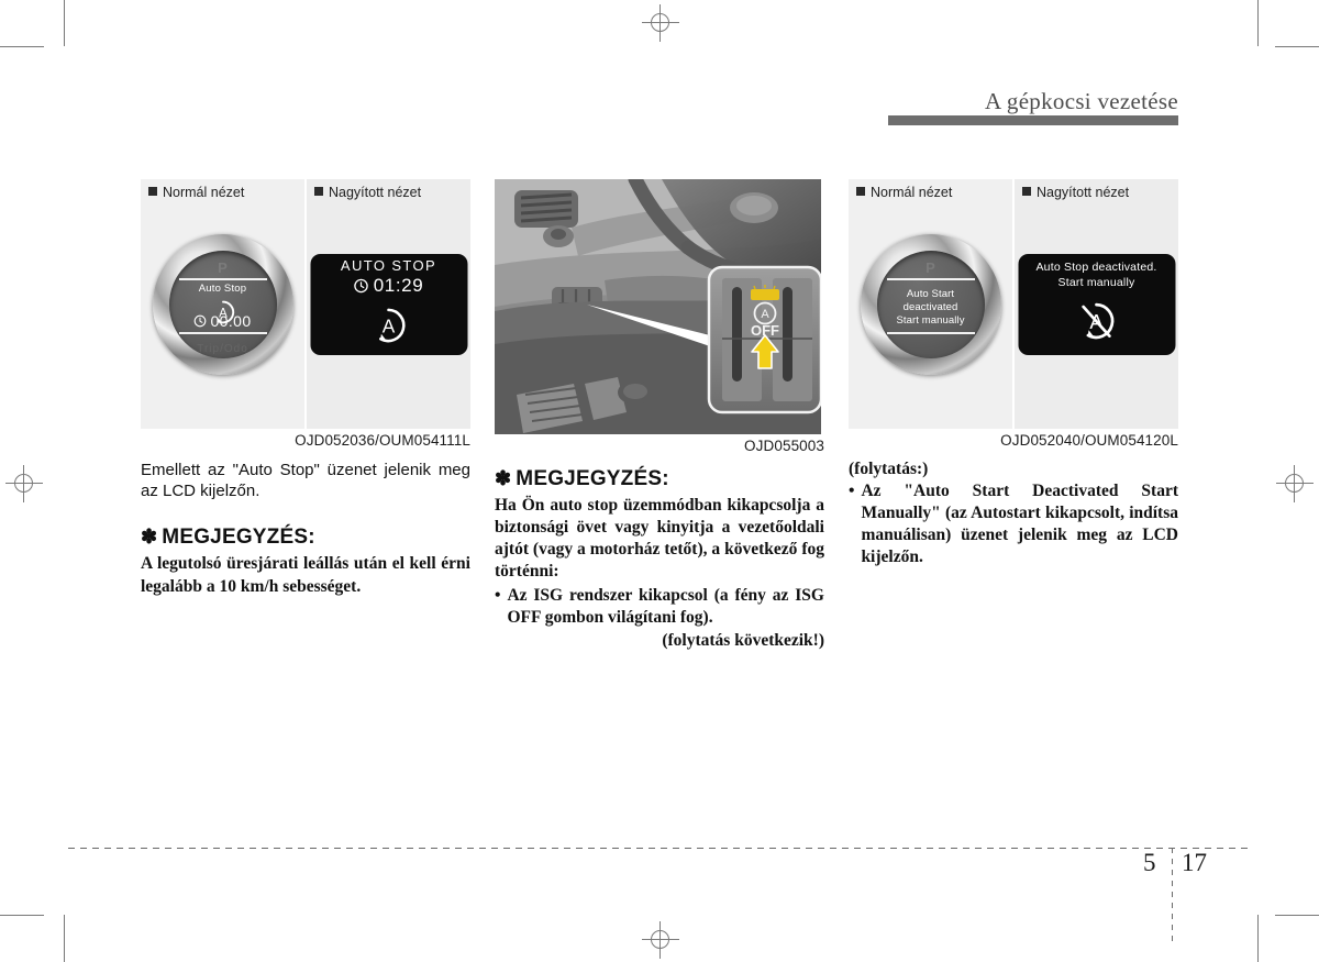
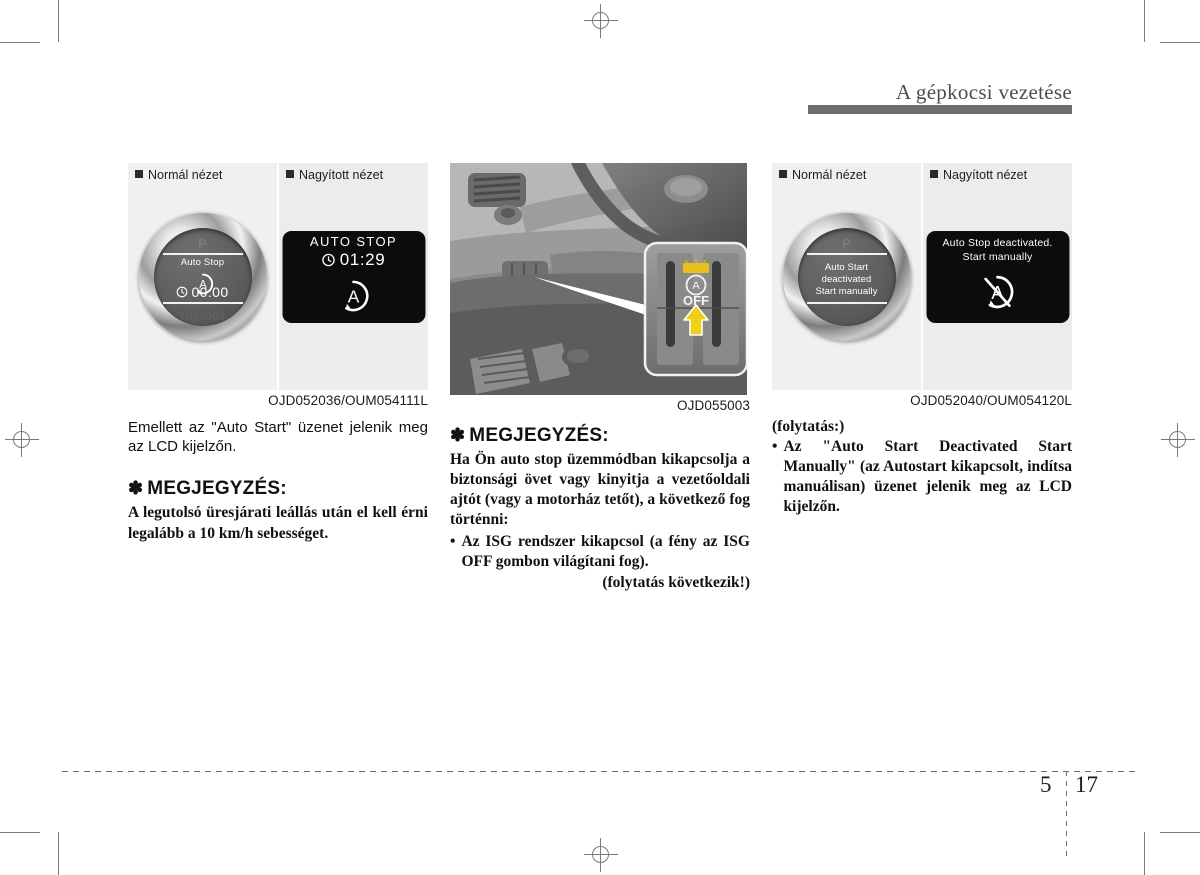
  A gépkocsi vezetése
  Normál nézet
  Auto Stop
  A
  00:00
  Trip/Odo
  Nagyított nézet
  AUTO STOP
  01:29
  A
  OJD052036/OUM054111L
- Emellett az "Auto Stop" üzenet jelenik meg az LCD kijelzőn.
+ Emellett az "Auto Start" üzenet jelenik meg az LCD kijelzőn.
  ✽ MEGJEGYZÉS:
  A legutolsó üresjárati leállás után el kell érni legalább a 10 km/h sebességet.
  A
  OFF
  OJD055003
  ✽ MEGJEGYZÉS:
  Ha Ön auto stop üzemmódban kikapcsolja a biztonsági övet vagy kinyitja a vezetőoldali ajtót (vagy a motorház tetőt), a következő fog történni:
  •
  Az ISG rendszer kikapcsol (a fény az ISG OFF gombon világítani fog).
  (folytatás következik!)
  Normál nézet
  Auto Start
  deactivated
  Start manually
  Nagyított nézet
  Auto Stop deactivated.
  Start manually
  OJD052040/OUM054120L
  (folytatás:)
  •
  Az "Auto Start Deactivated Start Manually" (az Autostart kikapcsolt, indítsa manuálisan) üzenet jelenik meg az LCD kijelzőn.
  5
  17
